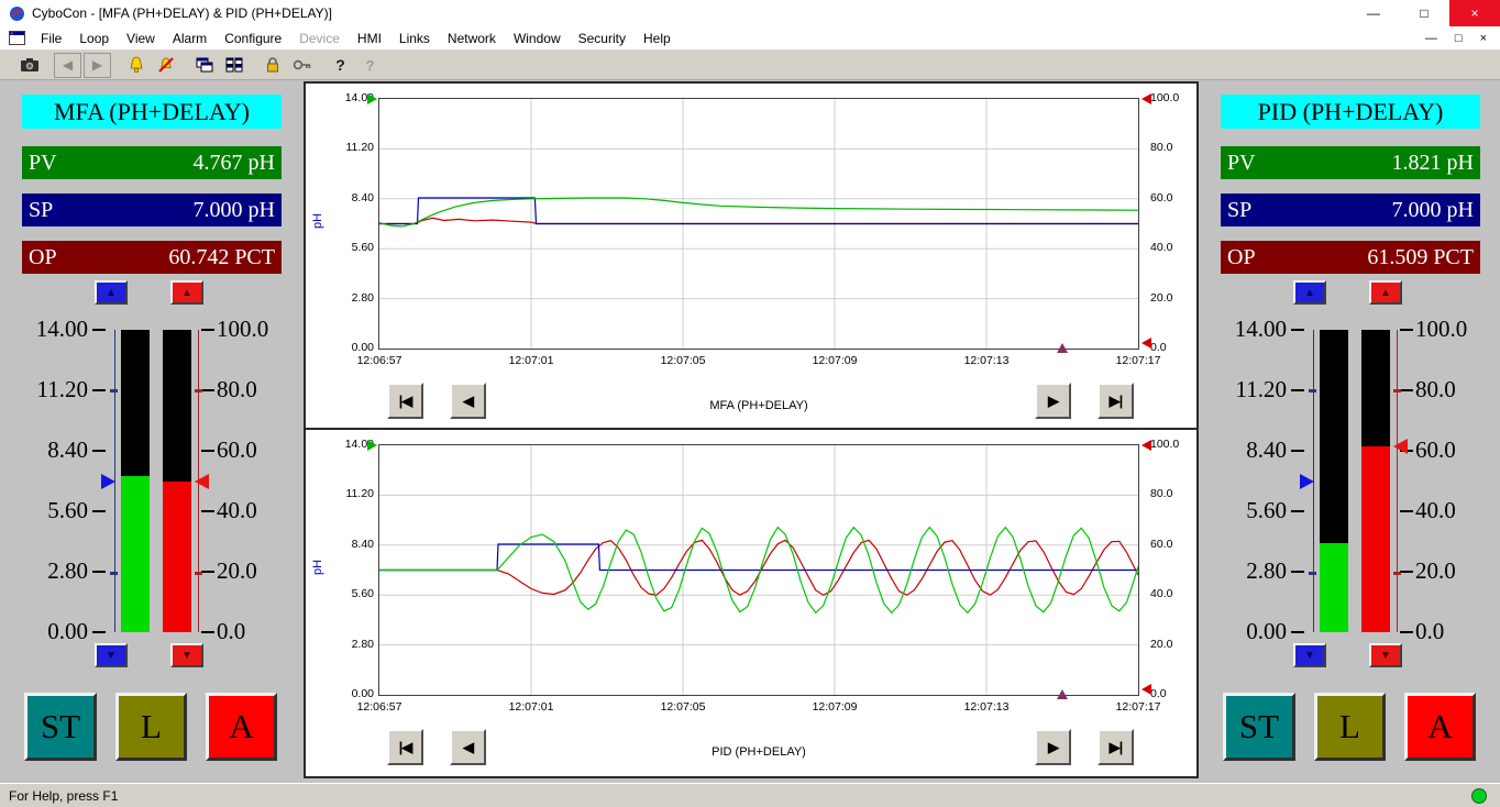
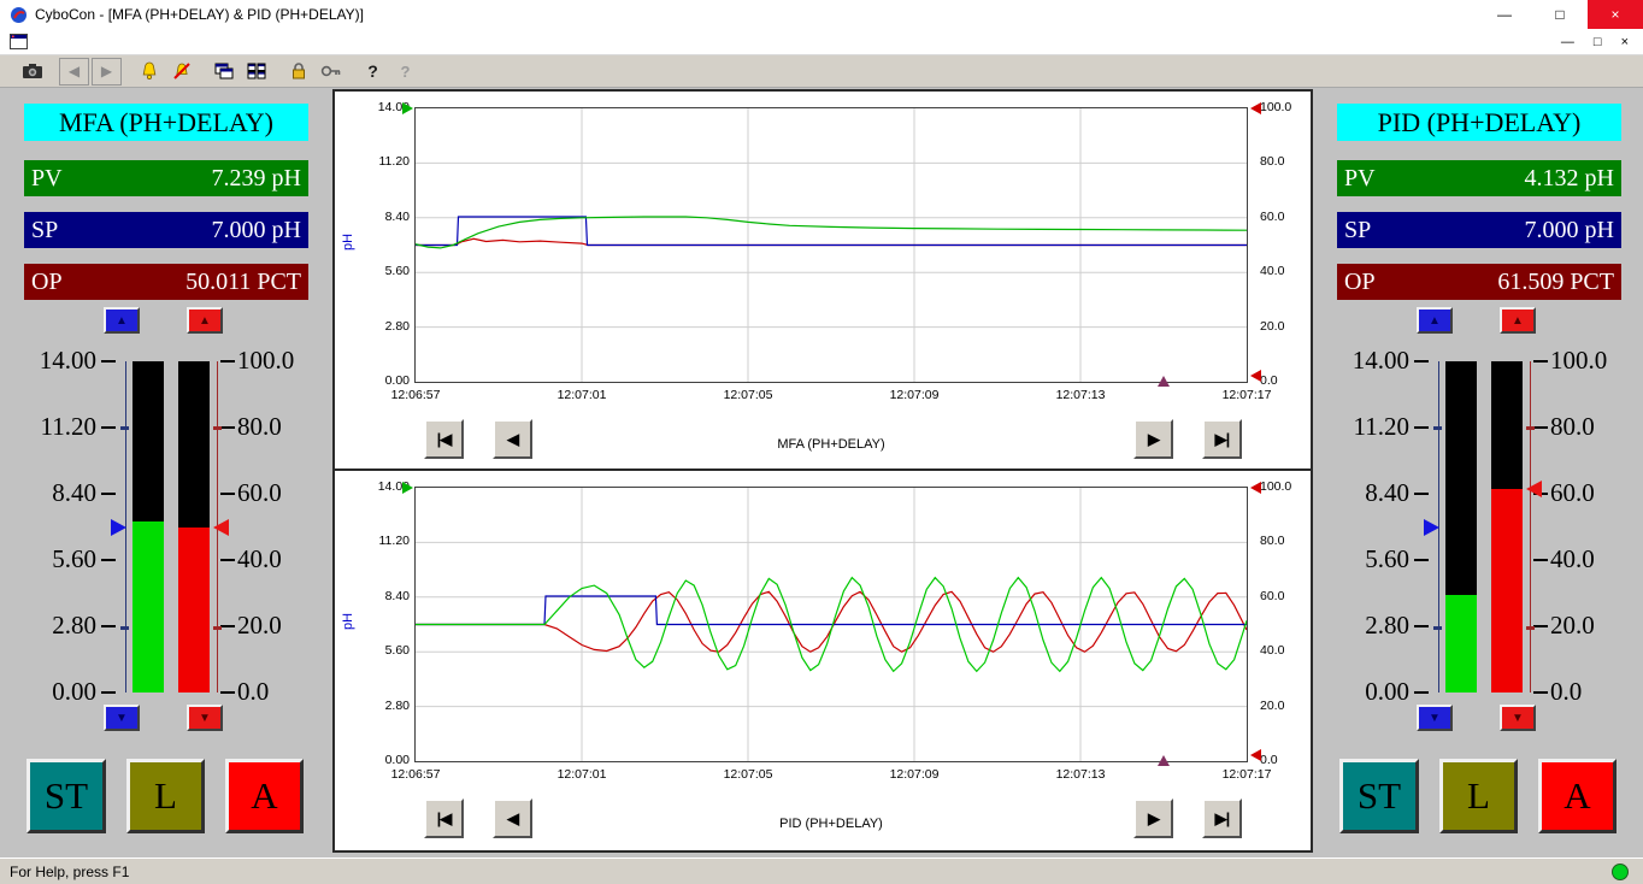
  CyboCon - [MFA (PH+DELAY) & PID (PH+DELAY)]
  —
  □
  ×
- File
- Loop
- View
- Alarm
- Configure
- Device
- HMI
- Links
- Network
- Window
- Security
- Help
  —
  □
  ×
  ◀
  ▶
  ?
  ?
  MFA (PH+DELAY)
  PV
- 4.767 pH
+ 7.239 pH
  SP
  7.000 pH
  OP
- 60.742 PCT
+ 50.011 PCT
  ▲
  ▲
  14.00
  11.20
  8.40
  5.60
  2.80
  0.00
  100.0
  80.0
  60.0
  40.0
  20.0
  0.0
  ▼
  ▼
  ST
  L
  A
  14.00
  11.20
  8.40
  5.60
  2.80
  0.00
  100.0
  80.0
  60.0
  40.0
  20.0
  0.0
  12:06:57
  12:07:01
  12:07:05
  12:07:09
  12:07:13
  12:07:17
  |◀
  ◀
  ▶
  ▶|
  MFA (PH+DELAY)
  14.00
  11.20
  8.40
  5.60
  2.80
  0.00
  100.0
  80.0
  60.0
  40.0
  20.0
  0.0
  12:06:57
  12:07:01
  12:07:05
  12:07:09
  12:07:13
  12:07:17
  |◀
  ◀
  ▶
  ▶|
  PID (PH+DELAY)
  PID (PH+DELAY)
  PV
- 1.821 pH
+ 4.132 pH
  SP
  7.000 pH
  OP
  61.509 PCT
  ▲
  ▲
  14.00
  11.20
  8.40
  5.60
  2.80
  0.00
  100.0
  80.0
  60.0
  40.0
  20.0
  0.0
  ▼
  ▼
  ST
  L
  A
  For Help, press F1
